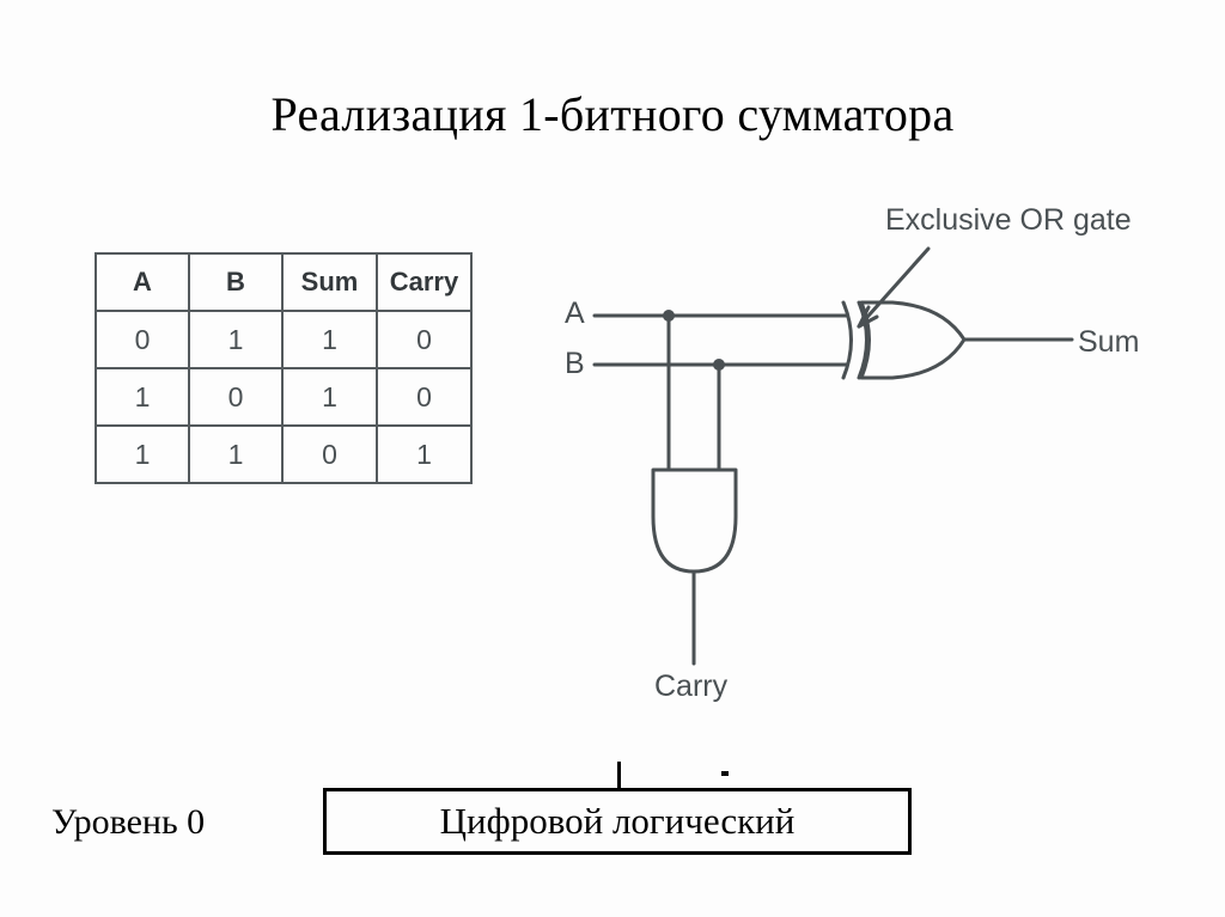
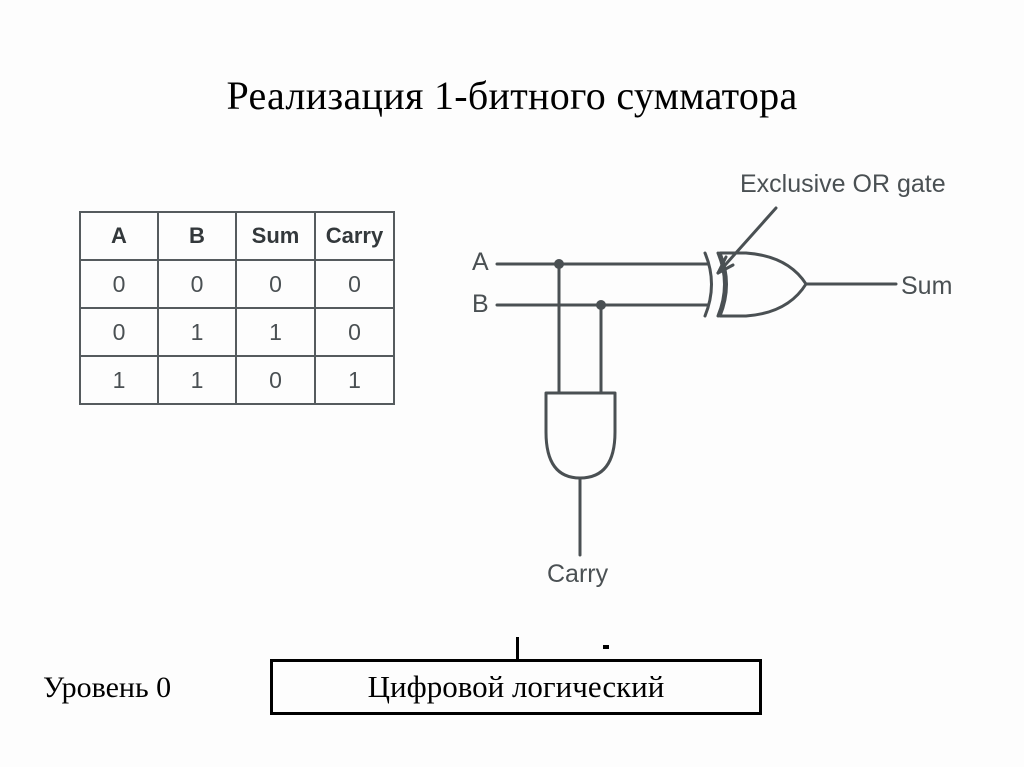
  Реализация 1-битного сумматора
  A	B	Sum	Carry
+ 0	0	0	0
  0	1	1	0
- 1	0	1	0
  1	1	0	1
  A
  B
  Sum
  Carry
  Exclusive OR gate
  Уровень 0
  Цифровой логический
